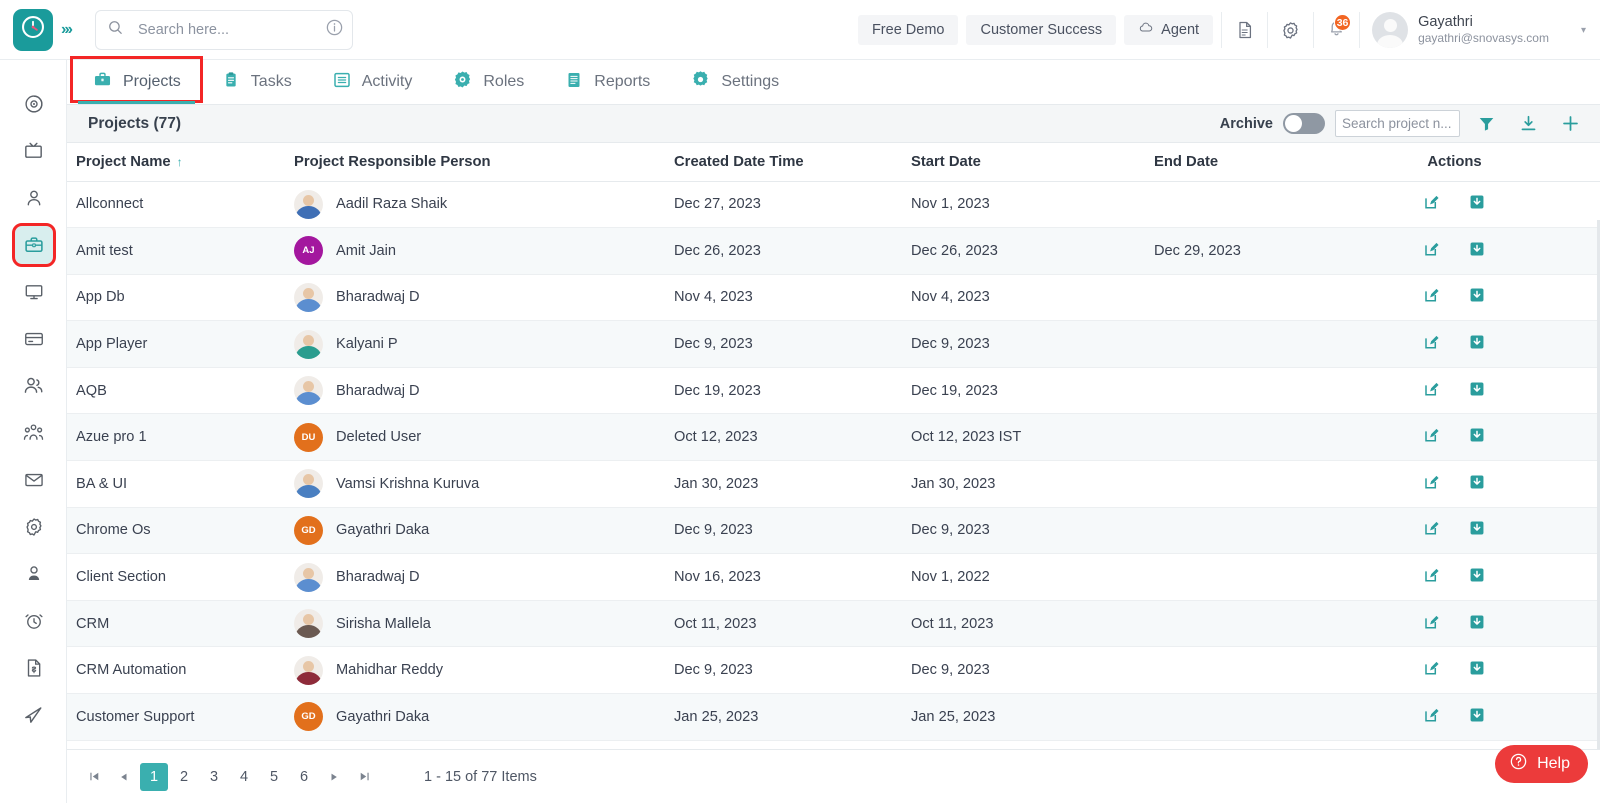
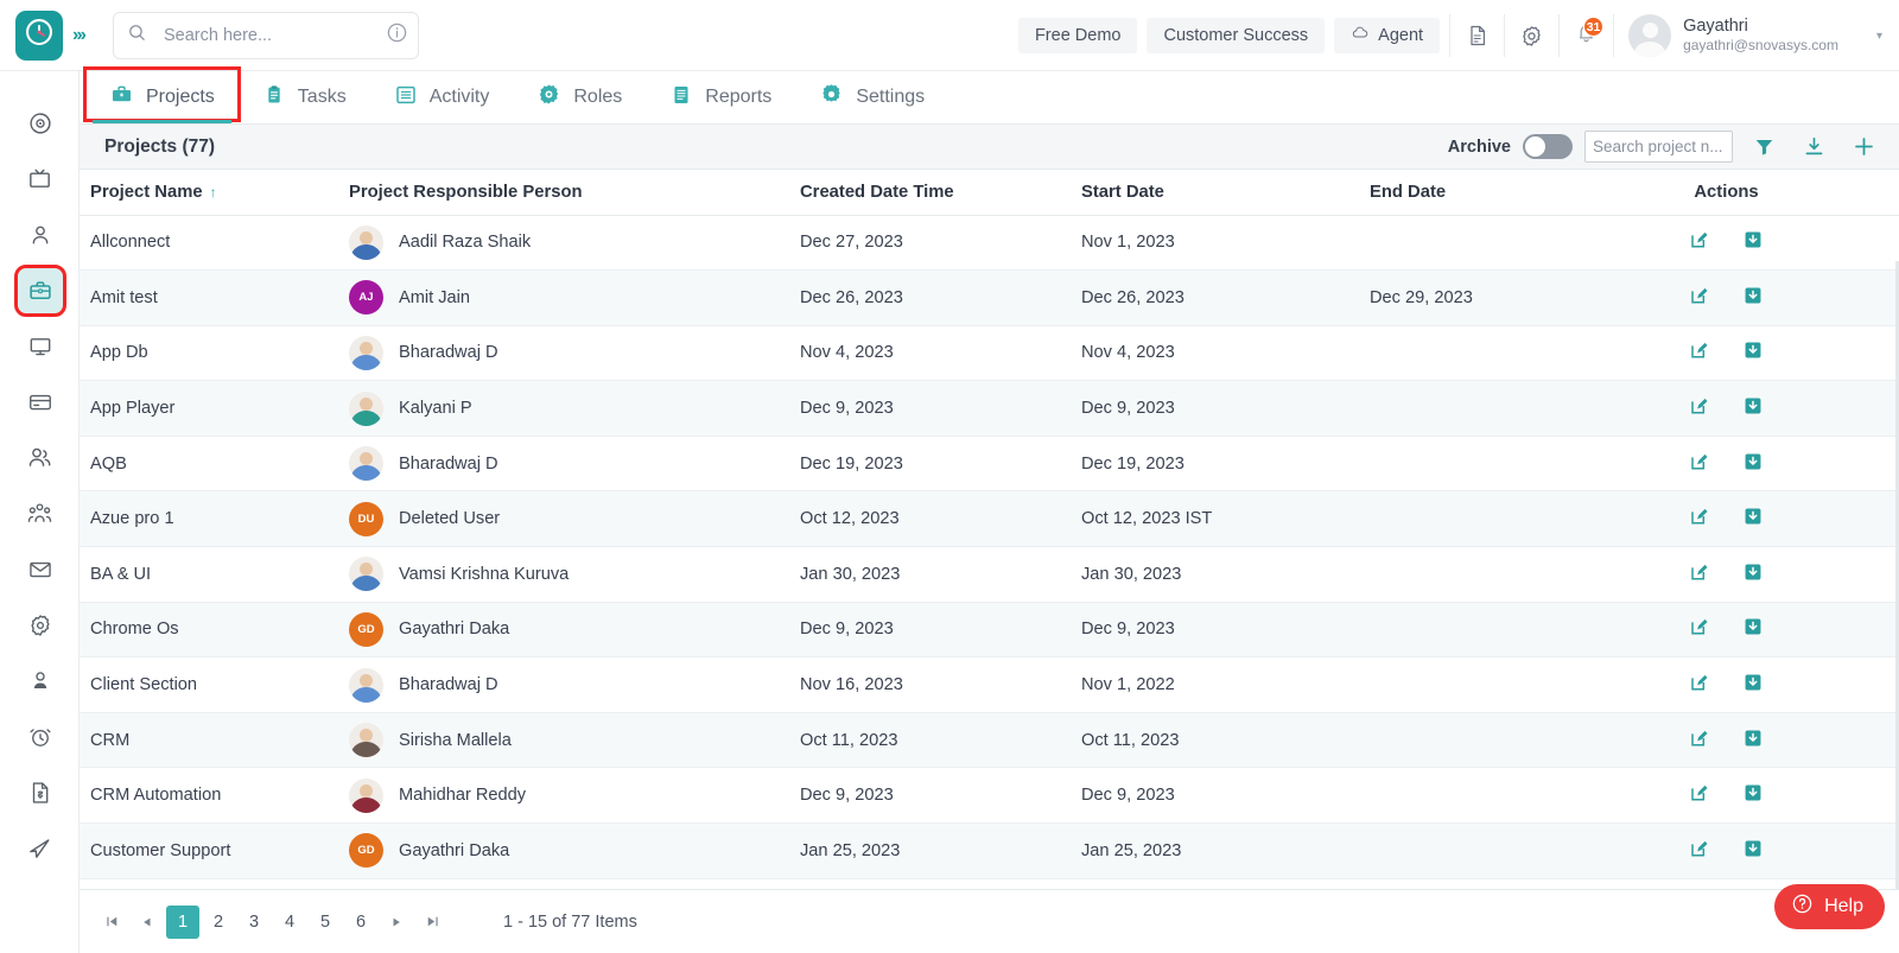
  ›››
  Search here...
  Free Demo
  Customer Success
  Agent
- 36
+ 31
  Gayathri
  gayathri@snovasys.com
  ▾
  Projects
  Tasks
  Activity
  Roles
  Reports
  Settings
  Projects (77)
  Archive
  Search project n...
  Project Name ↑	Project Responsible Person	Created Date Time	Start Date	End Date	Actions
  Allconnect	Aadil Raza Shaik	Dec 27, 2023	Nov 1, 2023
  Amit test	AJ Amit Jain	Dec 26, 2023	Dec 26, 2023	Dec 29, 2023
  App Db	Bharadwaj D	Nov 4, 2023	Nov 4, 2023
  App Player	Kalyani P	Dec 9, 2023	Dec 9, 2023
  AQB	Bharadwaj D	Dec 19, 2023	Dec 19, 2023
  Azue pro 1	DU Deleted User	Oct 12, 2023	Oct 12, 2023 IST
  BA & UI	Vamsi Krishna Kuruva	Jan 30, 2023	Jan 30, 2023
  Chrome Os	GD Gayathri Daka	Dec 9, 2023	Dec 9, 2023
  Client Section	Bharadwaj D	Nov 16, 2023	Nov 1, 2022
  CRM	Sirisha Mallela	Oct 11, 2023	Oct 11, 2023
  CRM Automation	Mahidhar Reddy	Dec 9, 2023	Dec 9, 2023
  Customer Support	GD Gayathri Daka	Jan 25, 2023	Jan 25, 2023
  1
  2
  3
  4
  5
  6
  1 - 15 of 77 Items
  Help
